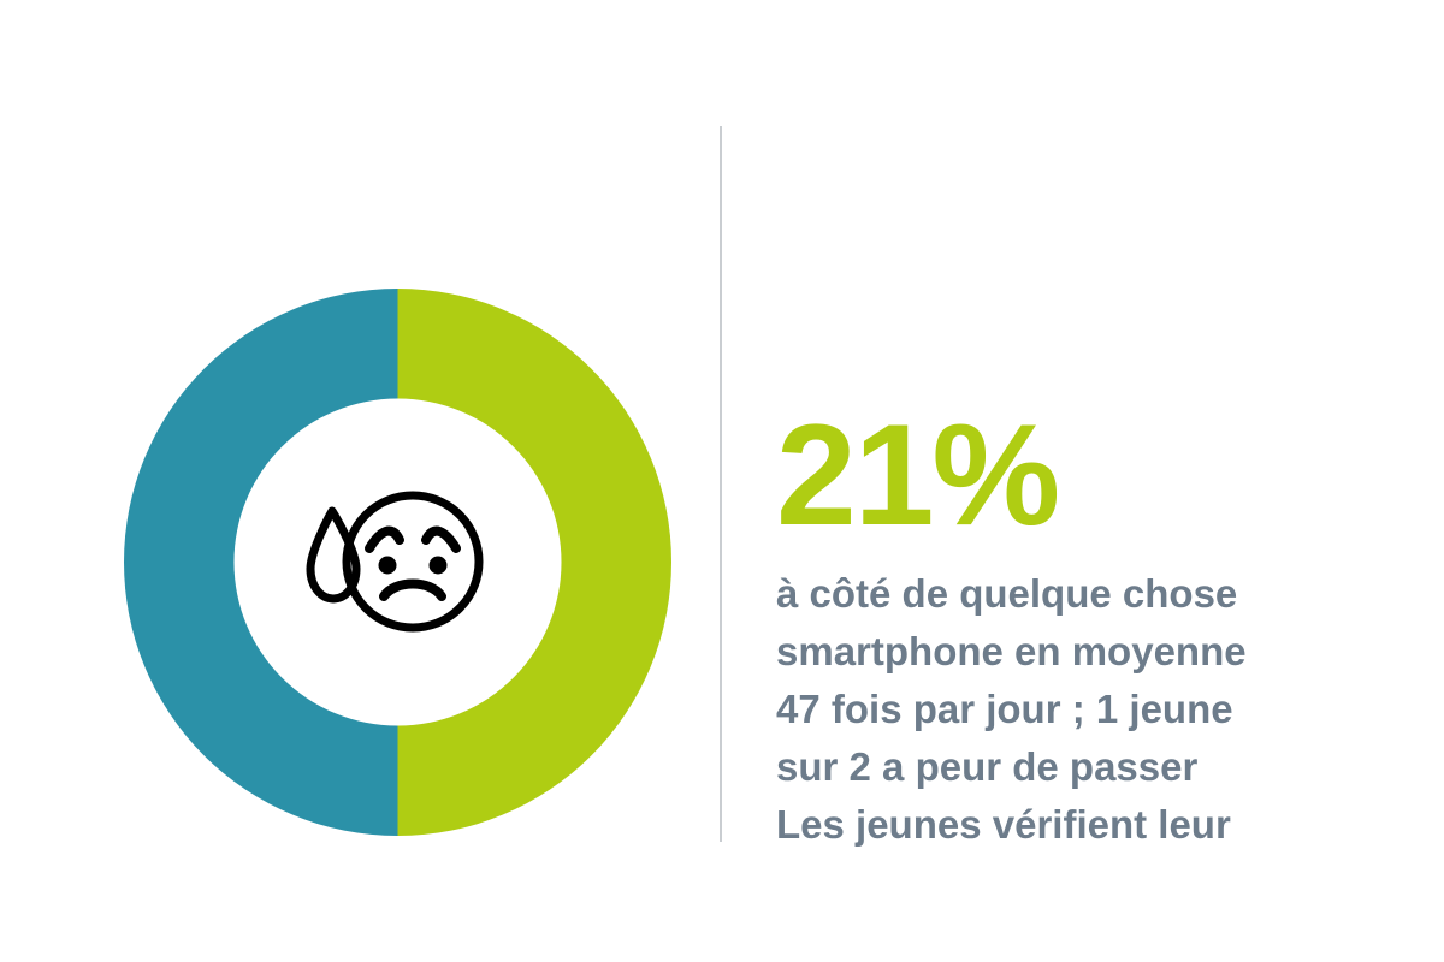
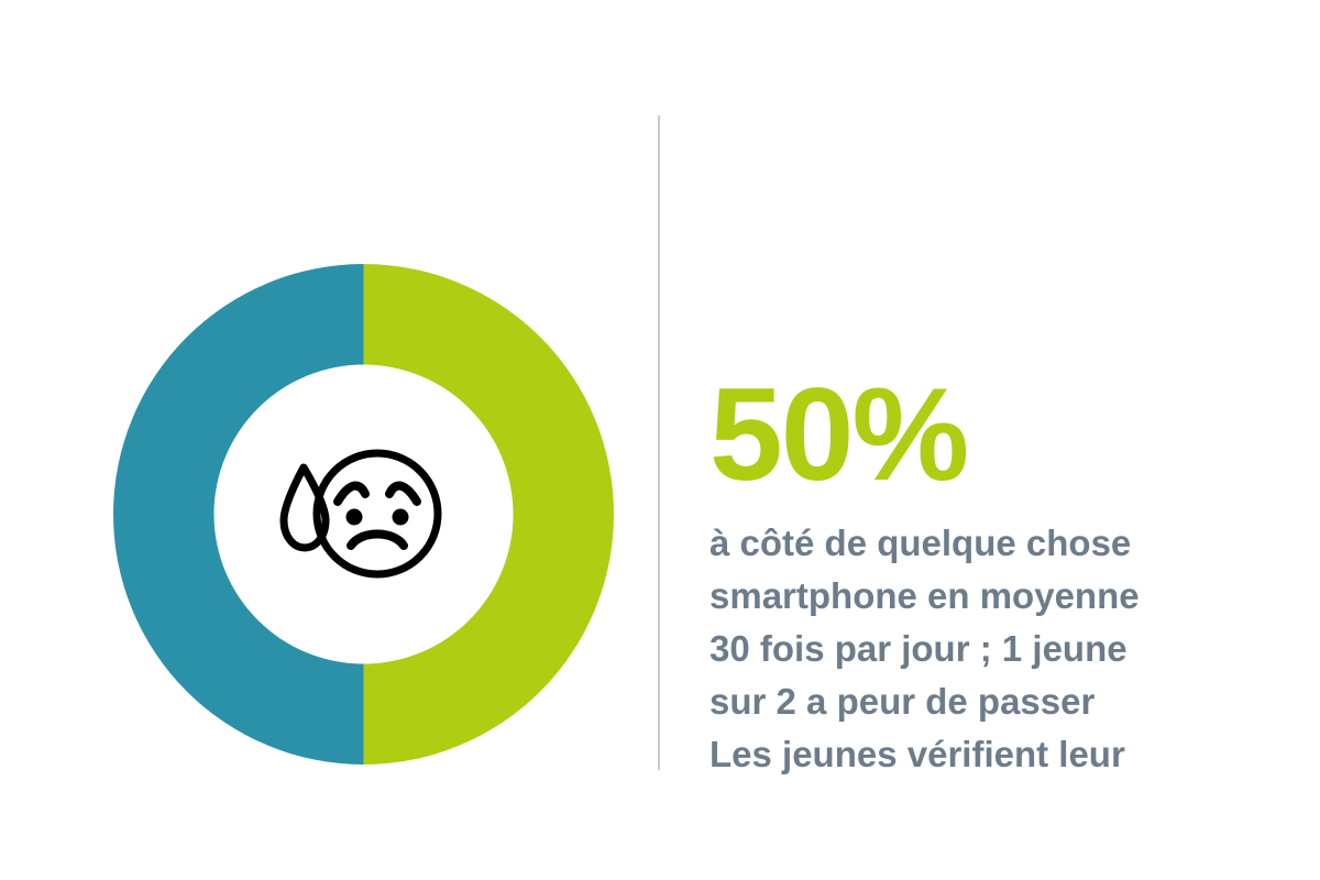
- 21%
+ 50%
  à côté de quelque chose
  smartphone en moyenne
- 47 fois par jour ; 1 jeune
+ 30 fois par jour ; 1 jeune
  sur 2 a peur de passer
  Les jeunes vérifient leur
